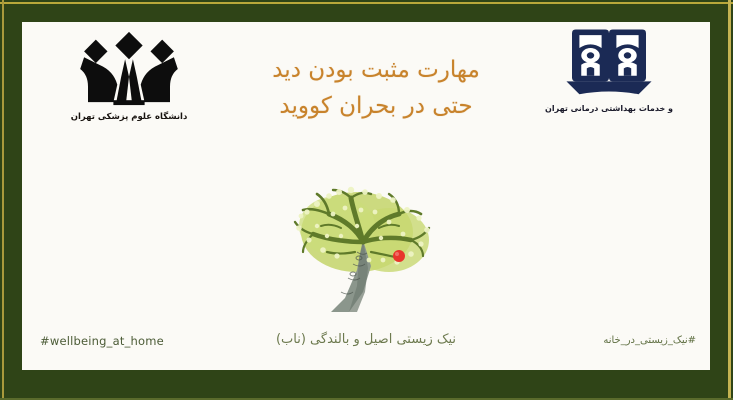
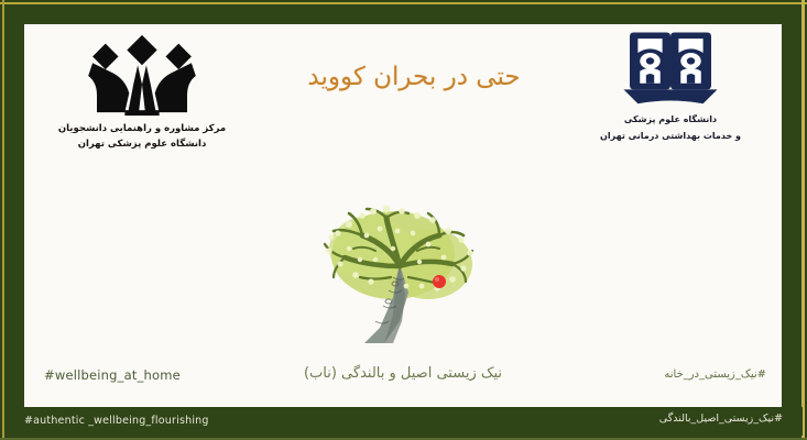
+ مرکز مشاوره و راهنمایی دانشجویان
  دانشگاه علوم پزشکی تهران
- مهارت مثبت بودن دید
  حتی در بحران کووید
+ دانشگاه علوم پزشکی
  و خدمات بهداشتی درمانی تهران
  #wellbeing_at_home
  نیک زیستی اصیل و بالندگی (ناب)
  #نیک_زیستی_در_خانه
+ #authentic _wellbeing_flourishing
+ #نیک_زیستی_اصیل_بالندگی
